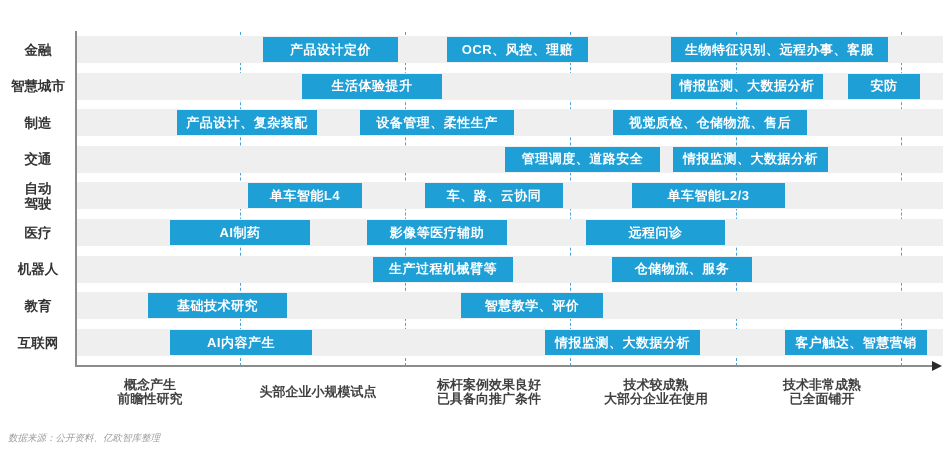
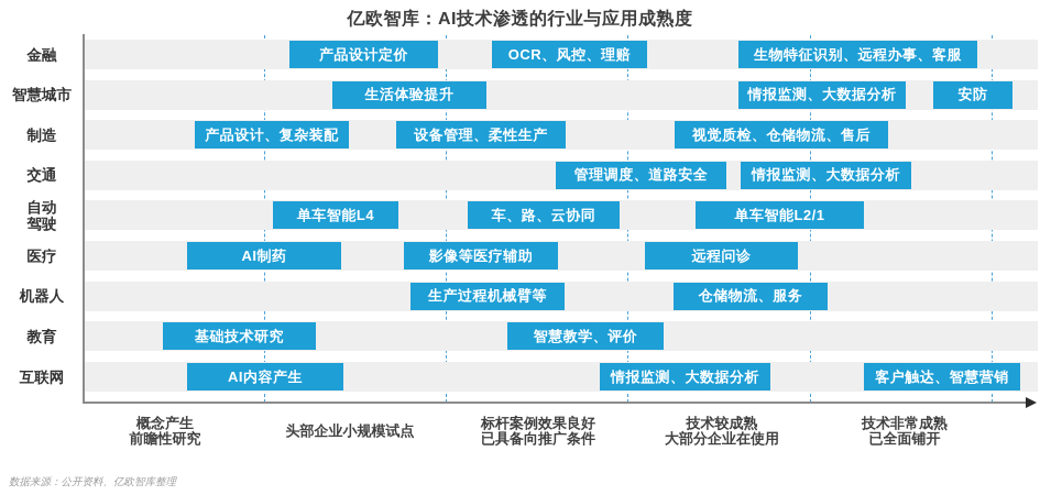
+ 亿欧智库：AI技术渗透的行业与应用成熟度
  金融
  产品设计定价
  OCR、风控、理赔
  生物特征识别、远程办事、客服
  智慧城市
  生活体验提升
  情报监测、大数据分析
  安防
  制造
  产品设计、复杂装配
  设备管理、柔性生产
  视觉质检、仓储物流、售后
  交通
  管理调度、道路安全
  情报监测、大数据分析
  自动
  驾驶
  单车智能L4
  车、路、云协同
- 单车智能L2/3
+ 单车智能L2/1
  医疗
  AI制药
  影像等医疗辅助
  远程问诊
  机器人
  生产过程机械臂等
  仓储物流、服务
  教育
  基础技术研究
  智慧教学、评价
  互联网
  AI内容产生
  情报监测、大数据分析
  客户触达、智慧营销
  概念产生
  前瞻性研究
  头部企业小规模试点
  标杆案例效果良好
  已具备向推广条件
  技术较成熟
  大部分企业在使用
  技术非常成熟
  已全面铺开
  数据来源：公开资料、亿欧智库整理
